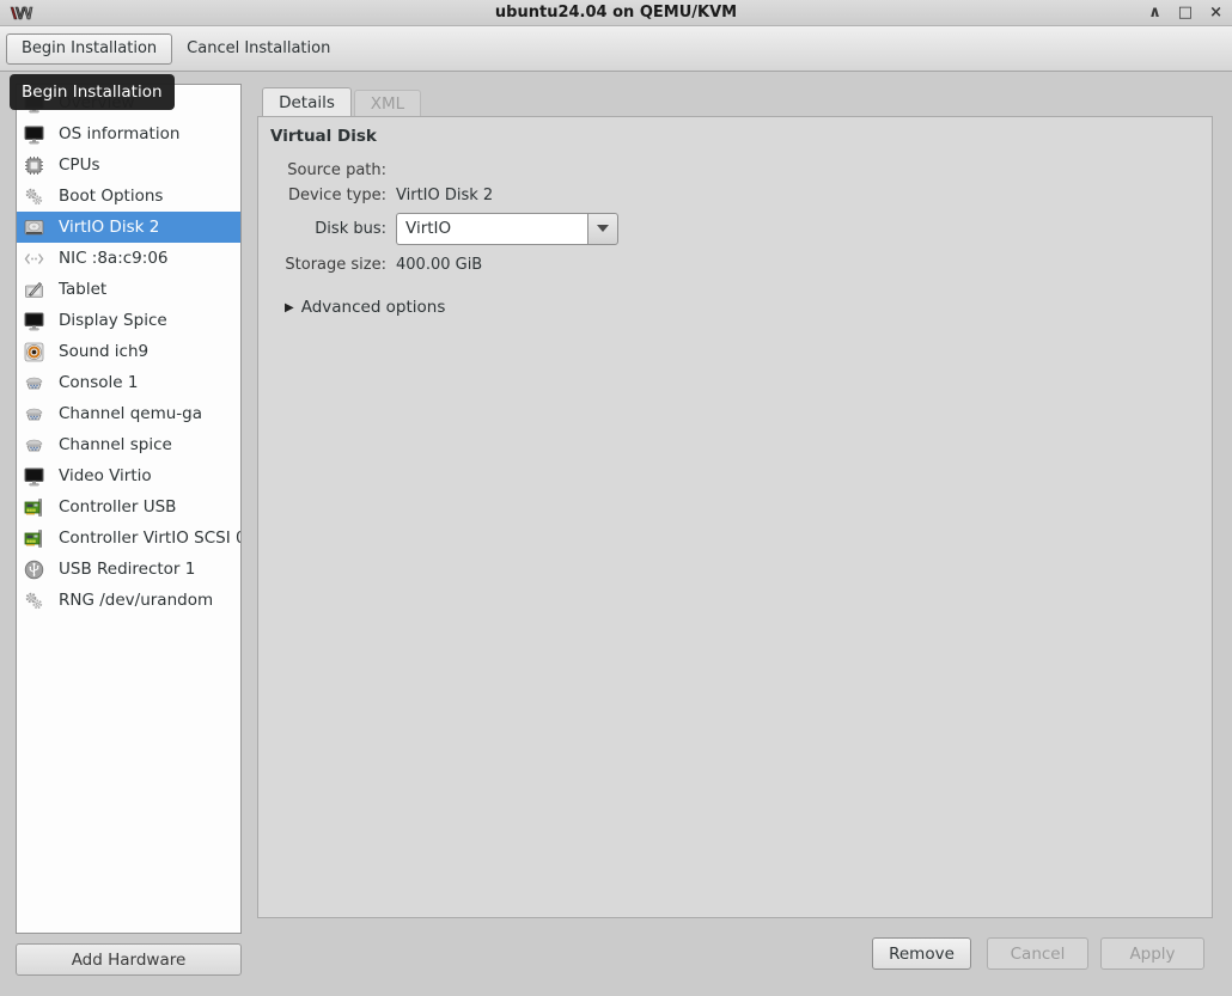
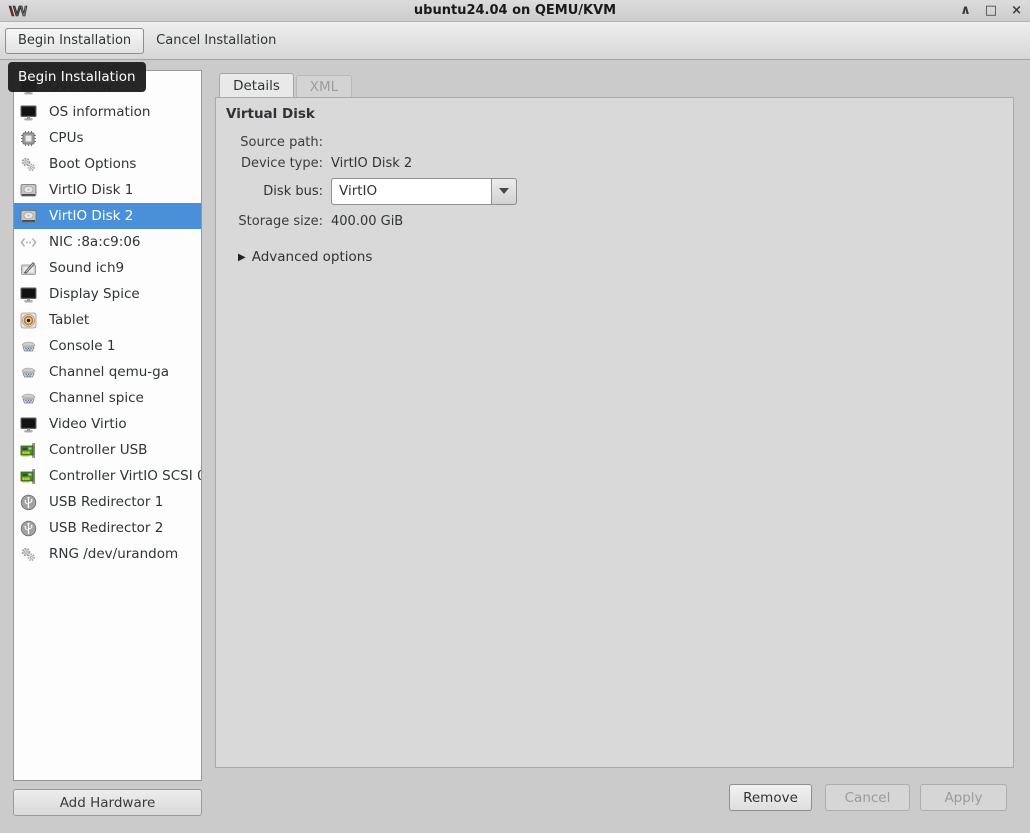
  ubuntu24.04 on QEMU/KVM
  ∧
  □
  ×
  Begin Installation
  Cancel Installation
  Begin Installation
  OS information
  CPUs
  Boot Options
+ VirtIO Disk 1
  VirtIO Disk 2
  NIC :8a:c9:06
- Tablet
+ Sound ich9
  Display Spice
- Sound ich9
+ Tablet
  Console 1
  Channel qemu-ga
  Channel spice
  Video Virtio
  Controller USB
  Controller VirtIO SCSI
  USB Redirector 1
+ USB Redirector 2
  RNG /dev/urandom
  Add Hardware
  Details
  XML
  Virtual Disk
  Source path:
  Device type:
  VirtIO Disk 2
  Disk bus:
  VirtIO
  Storage size:
  400.00 GiB
  ▶
  Advanced options
  Remove
  Cancel
  Apply
